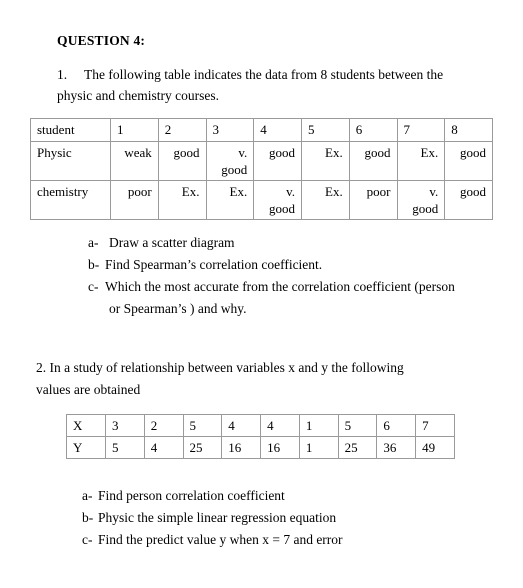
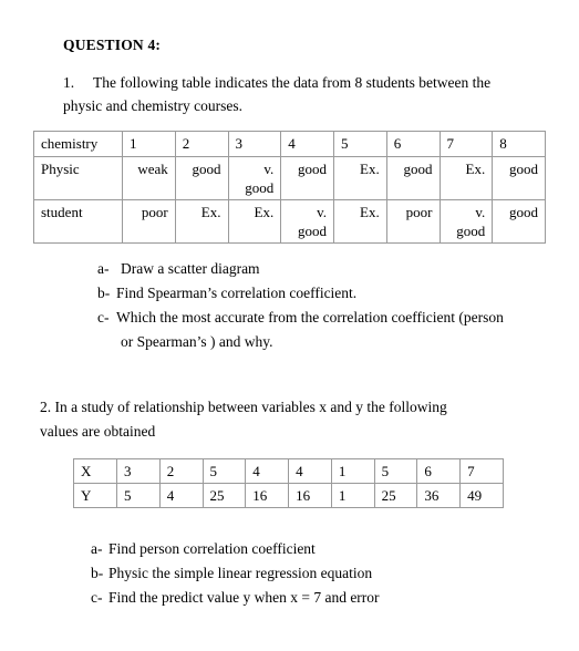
  QUESTION 4:
  1. The following table indicates the data from 8 students between the
  physic and chemistry courses.
- student	1	2	3	4	5	6	7	8
+ chemistry	1	2	3	4	5	6	7	8
  Physic	weak	good	v. good	good	Ex.	good	Ex.	good
- chemistry	poor	Ex.	Ex.	v. good	Ex.	poor	v. good	good
+ student	poor	Ex.	Ex.	v. good	Ex.	poor	v. good	good
  a- Draw a scatter diagram
  b- Find Spearman’s correlation coefficient.
  c- Which the most accurate from the correlation coefficient (person
  or Spearman’s ) and why.
  2. In a study of relationship between variables x and y the following
  values are obtained
  X	3	2	5	4	4	1	5	6	7
  Y	5	4	25	16	16	1	25	36	49
  a- Find person correlation coefficient
  b- Physic the simple linear regression equation
  c- Find the predict value y when x = 7 and error
